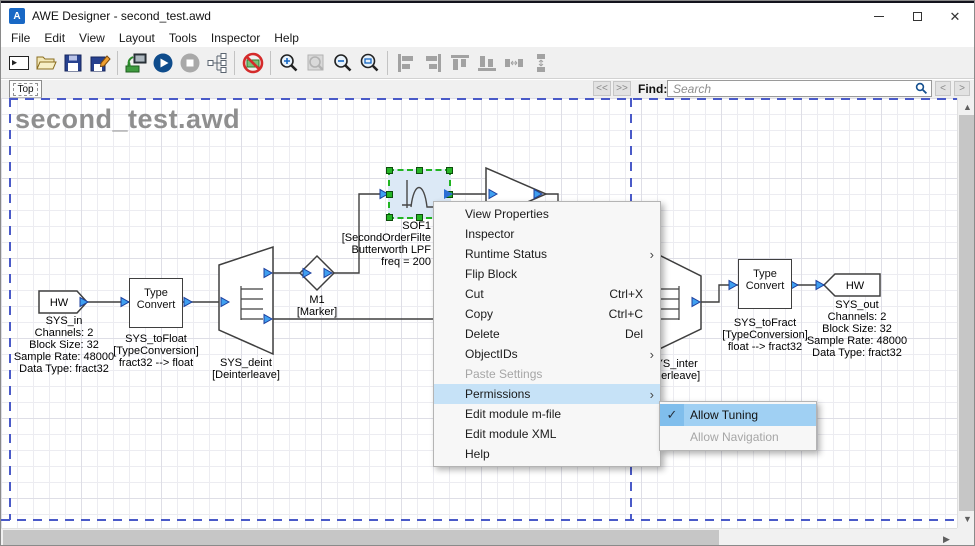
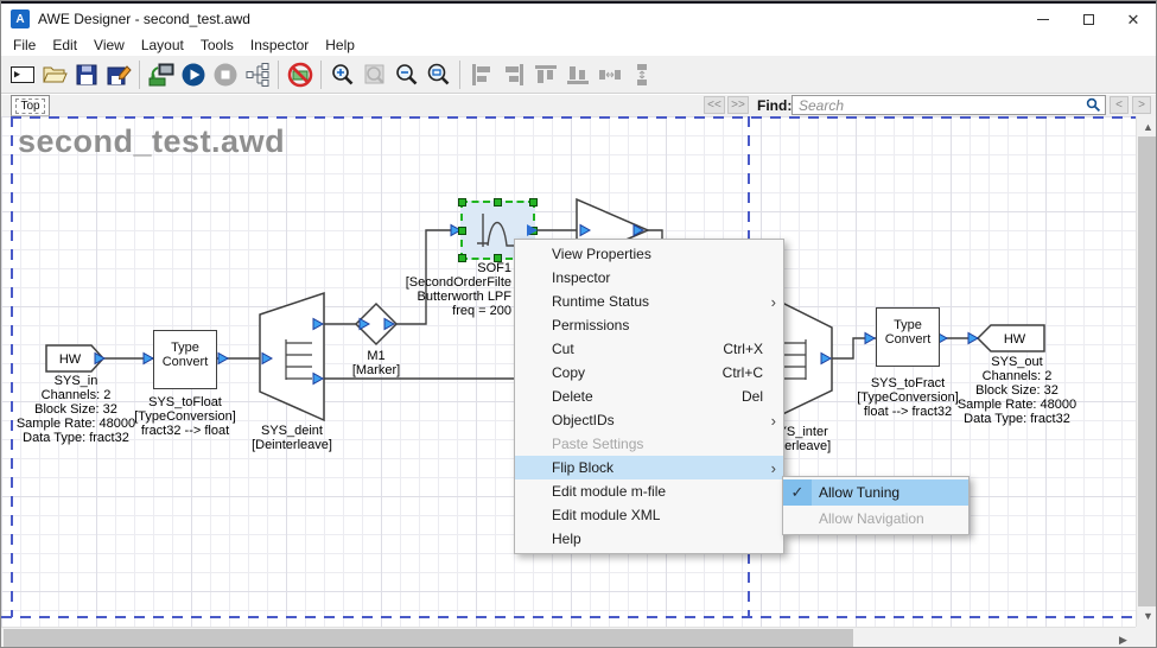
  A
  AWE Designer - second_test.awd
  ✕
  File
  Edit
  View
  Layout
  Tools
  Inspector
  Help
  Top
  <<
  >>
  Find:
  Search
  <
  >
  second_test.awd
  HW
  HW
  Type Convert
  Type Convert
  SYS_in
  Channels: 2
  Block Size: 32
  Sample Rate: 48000
  Data Type: fract32
  SYS_toFloat
  [TypeConversion]
  fract32 --> float
  SYS_deint
  [Deinterleave]
  M1
  [Marker]
  SOF1
  [SecondOrderFilte
  Butterworth LPF
  freq = 200
  S_inter
  SYS_toFract
  [TypeConversion]
  float --> fract32
  SYS_out
  Channels: 2
  Block Size: 32
  Sample Rate: 48000
  Data Type: fract32
  View Properties
  Inspector
  Runtime Status
  ›
- Flip Block
+ Permissions
  Cut
  Ctrl+X
  Copy
  Ctrl+C
  Delete
  Del
  ObjectIDs
  ›
  Paste Settings
- Permissions
+ Flip Block
  ›
  Edit module m-file
  Edit module XML
  Help
  ✓
  Allow Tuning
  Allow Navigation
  ▲
  ▼
  ▶
